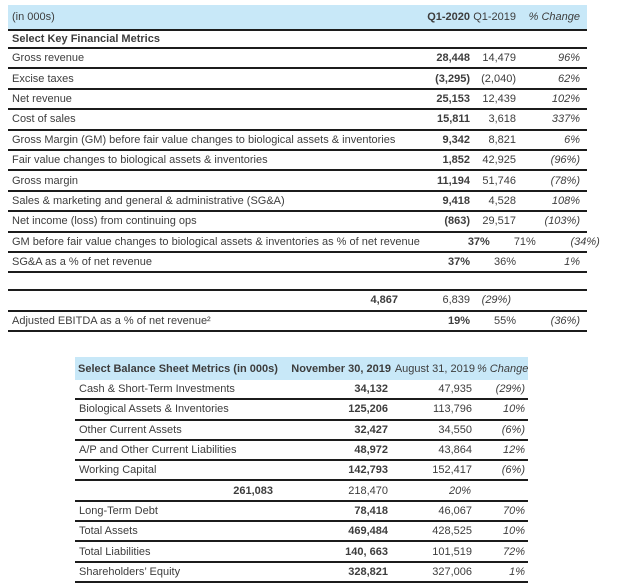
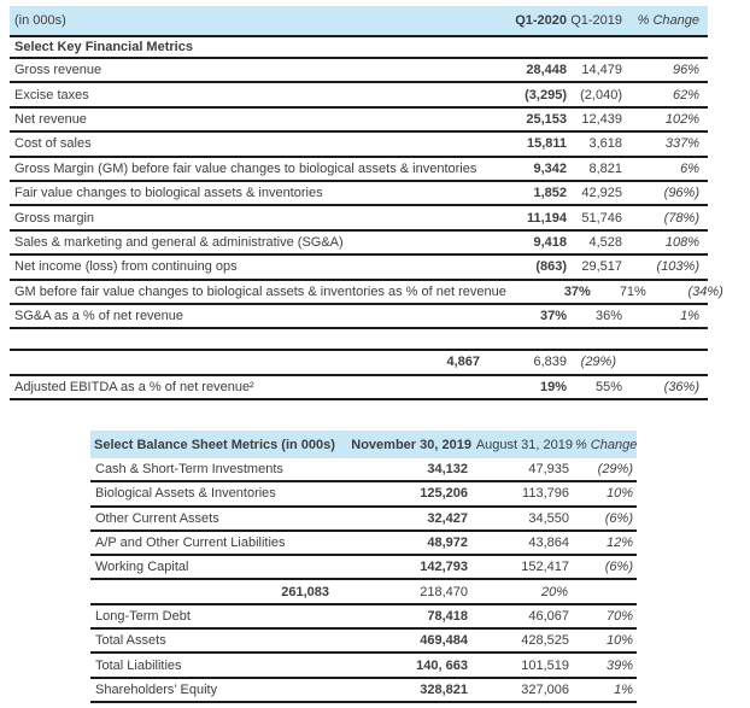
  (in 000s)
  Q1-2020
  Q1-2019
  % Change
  Select Key Financial Metrics
  Gross revenue
  28,448
  14,479
  96%
  Excise taxes
  (3,295)
  (2,040)
  62%
  Net revenue
  25,153
  12,439
  102%
  Cost of sales
  15,811
  3,618
  337%
  Gross Margin (GM) before fair value changes to biological assets & inventories
  9,342
  8,821
  6%
  Fair value changes to biological assets & inventories
  1,852
  42,925
  (96%)
  Gross margin
  11,194
  51,746
  (78%)
  Sales & marketing and general & administrative (SG&A)
  9,418
  4,528
  108%
  Net income (loss) from continuing ops
  (863)
  29,517
  (103%)
  GM before fair value changes to biological assets & inventories as % of net revenue
  37%
  71%
  (34%)
  SG&A as a % of net revenue
  37%
  36%
  1%
  4,867
  6,839
  (29%)
  Adjusted EBITDA as a % of net revenue²
  19%
  55%
  (36%)
  Select Balance Sheet Metrics (in 000s)
  November 30, 2019
  August 31, 2019
  % Change
  Cash & Short-Term Investments
  34,132
  47,935
  (29%)
  Biological Assets & Inventories
  125,206
  113,796
  10%
  Other Current Assets
  32,427
  34,550
  (6%)
  A/P and Other Current Liabilities
  48,972
  43,864
  12%
  Working Capital
  142,793
  152,417
  (6%)
  261,083
  218,470
  20%
  Long-Term Debt
  78,418
  46,067
  70%
  Total Assets
  469,484
  428,525
  10%
  Total Liabilities
  140, 663
  101,519
- 72%
+ 39%
  Shareholders’ Equity
  328,821
  327,006
  1%
